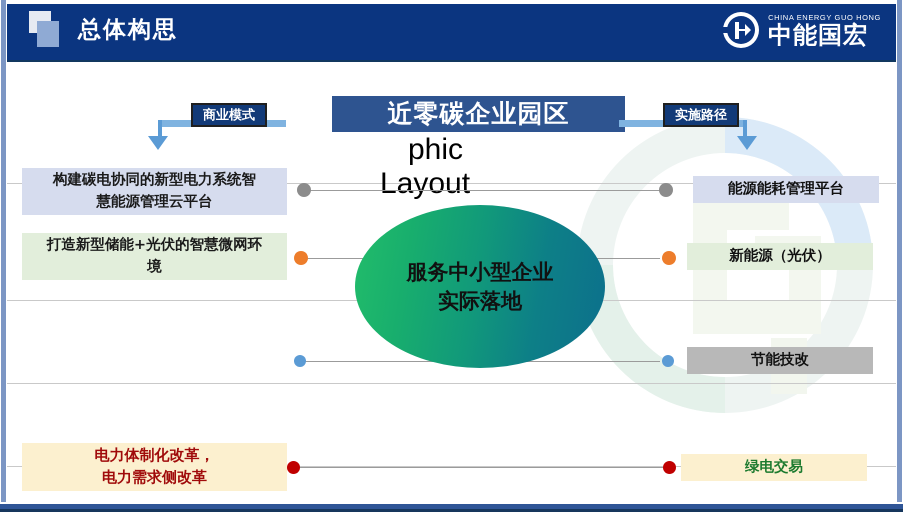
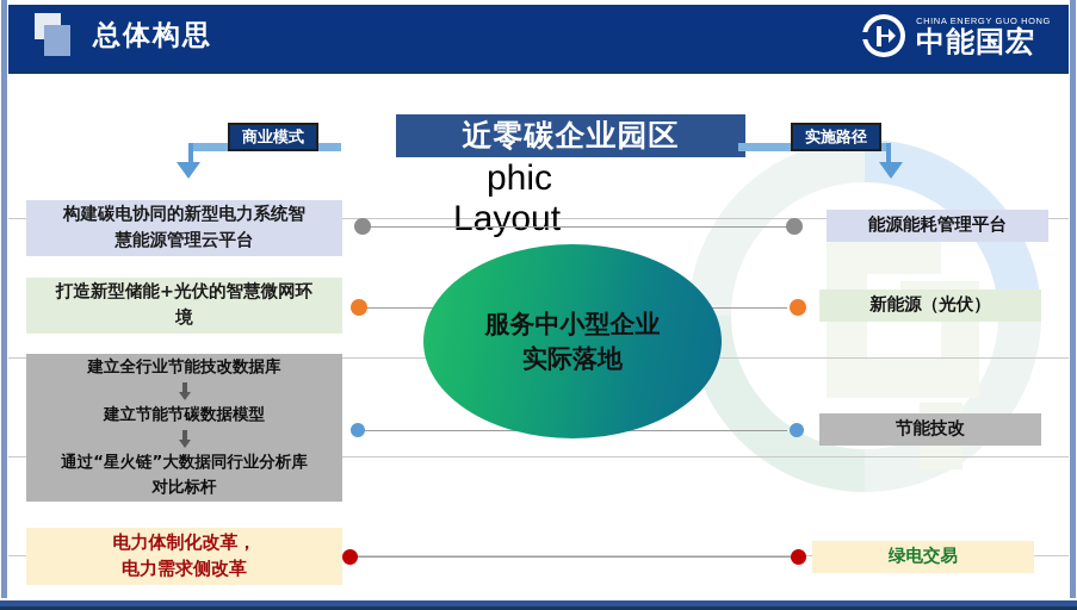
  总体构思
  CHINA ENERGY GUO HONG
  中能国宏
  商业模式
  实施路径
  近零碳企业园区
  phic
  Layout
  服务中小型企业
  实际落地
  构建碳电协同的新型电力系统智
  慧能源管理云平台
  打造新型储能+光伏的智慧微网环
  境
+ 建立全行业节能技改数据库
+ 建立节能节碳数据模型
+ 通过“星火链”大数据同行业分析库
+ 对比标杆
  电力体制化改革，
  电力需求侧改革
  能源能耗管理平台
  新能源（光伏）
  节能技改
  绿电交易
